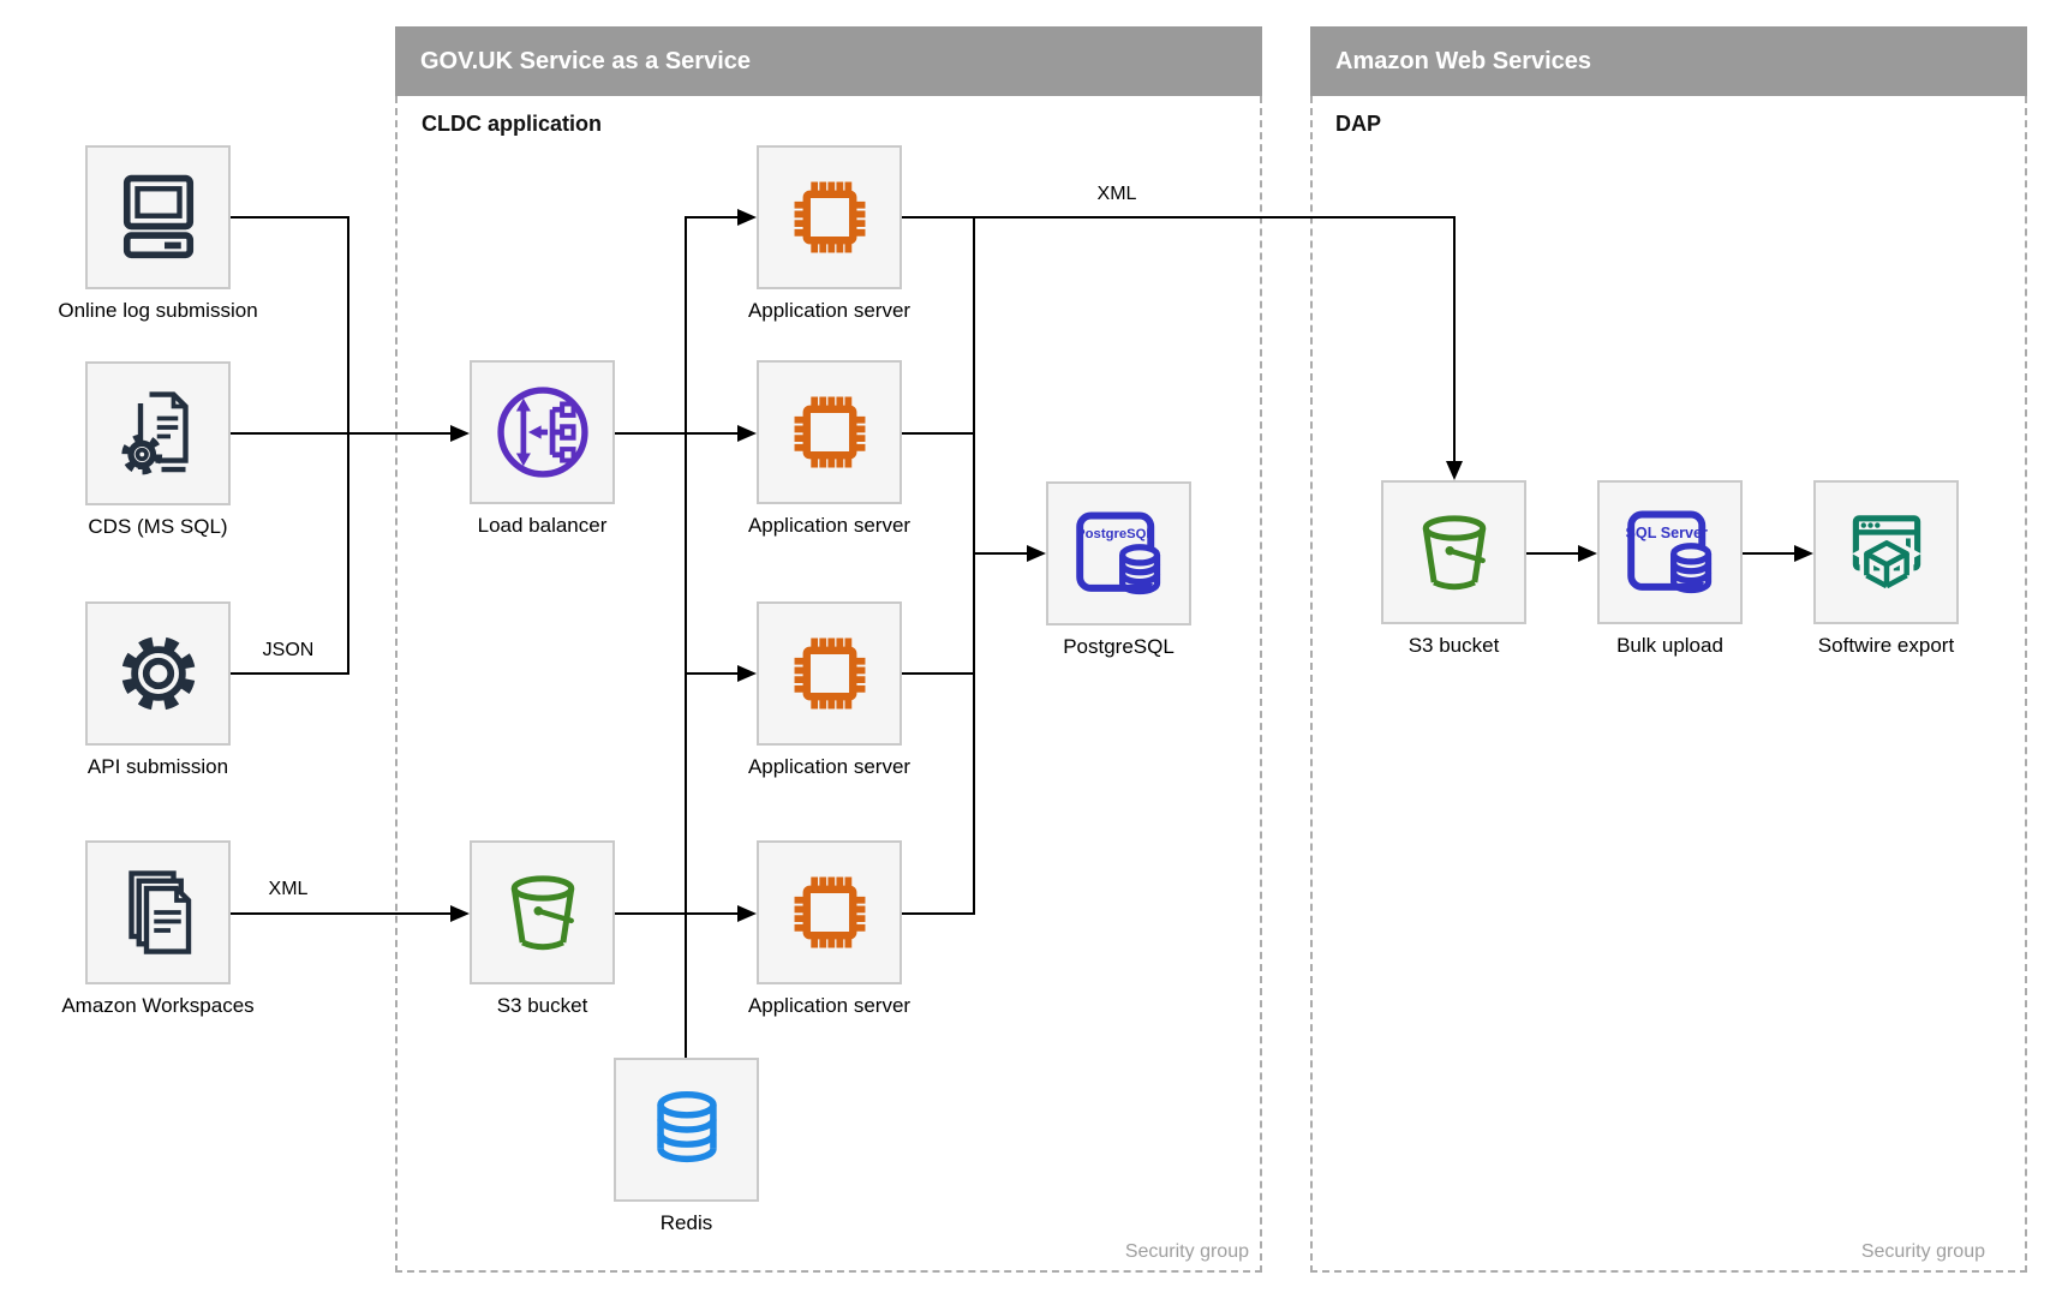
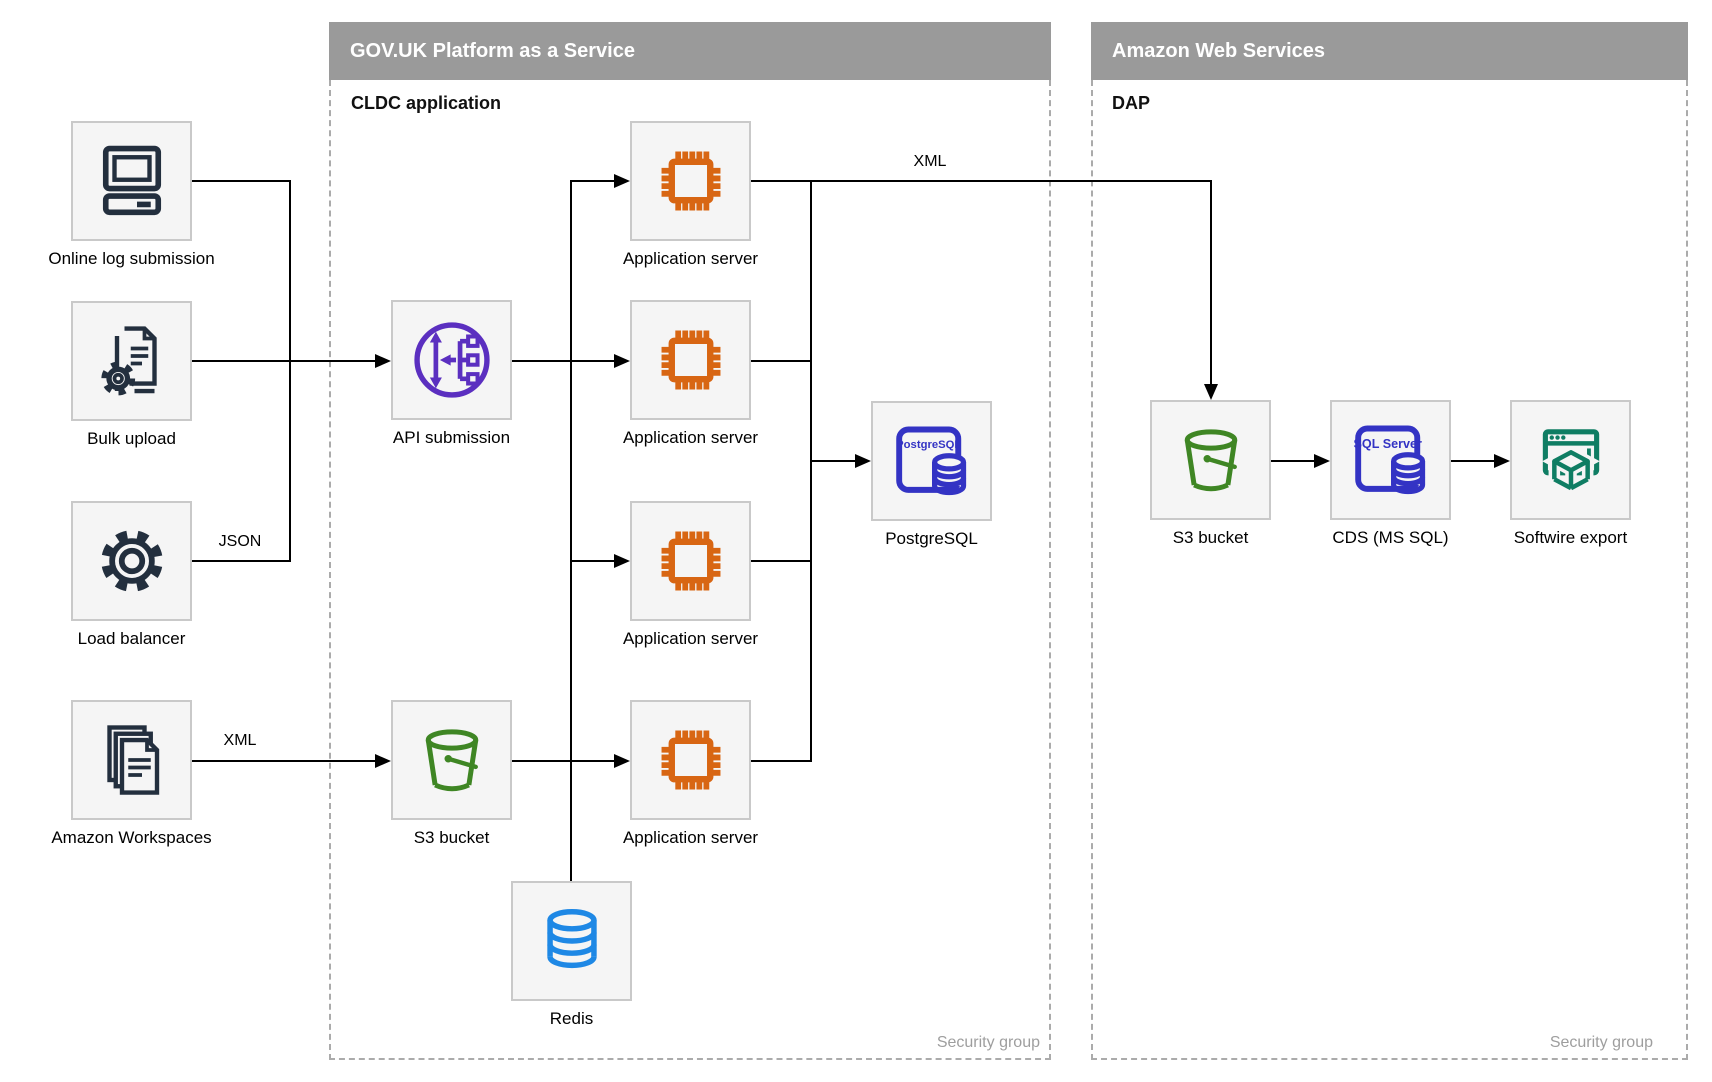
- GOV.UK Service as a Service
+ GOV.UK Platform as a Service
  CLDC application
  Security group
  Amazon Web Services
  DAP
  Security group
  JSON
  XML
  XML
  Online log submission
- CDS (MS SQL)
+ Bulk upload
- API submission
+ Load balancer
  Amazon Workspaces
- Load balancer
+ API submission
  S3 bucket
  Application server
  Application server
  Application server
  Application server
  Redis
  PostgreSQL
  PostgreSQL
  S3 bucket
  SQL Server
- Bulk upload
+ CDS (MS SQL)
  Softwire export
